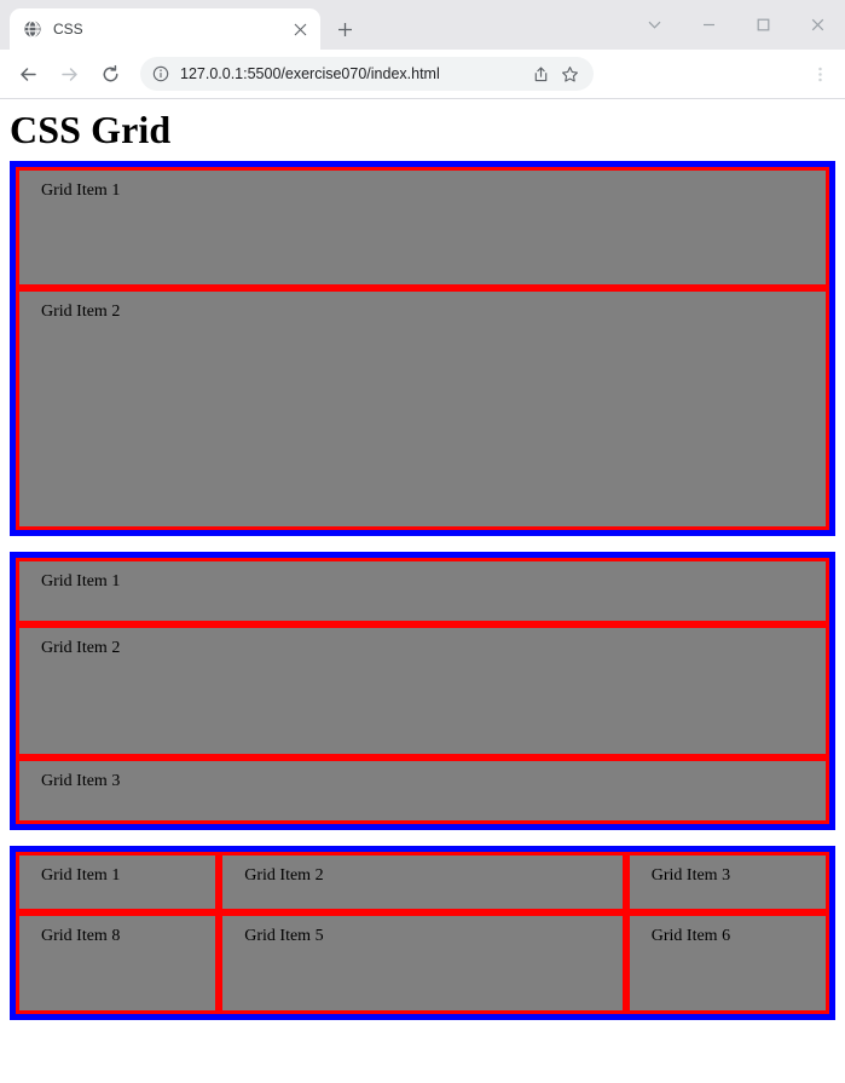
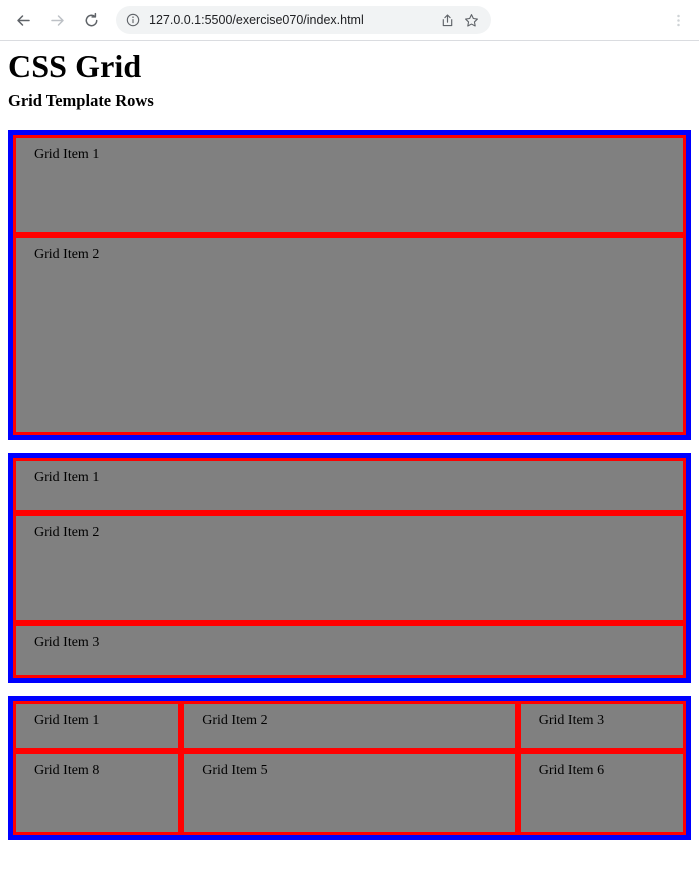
- CSS
  127.0.0.1:5500/exercise070/index.html
  CSS Grid
+ Grid Template Rows
  Grid Item 1
  Grid Item 2
  Grid Item 1
  Grid Item 2
  Grid Item 3
  Grid Item 1
  Grid Item 2
  Grid Item 3
  Grid Item 8
  Grid Item 5
  Grid Item 6
